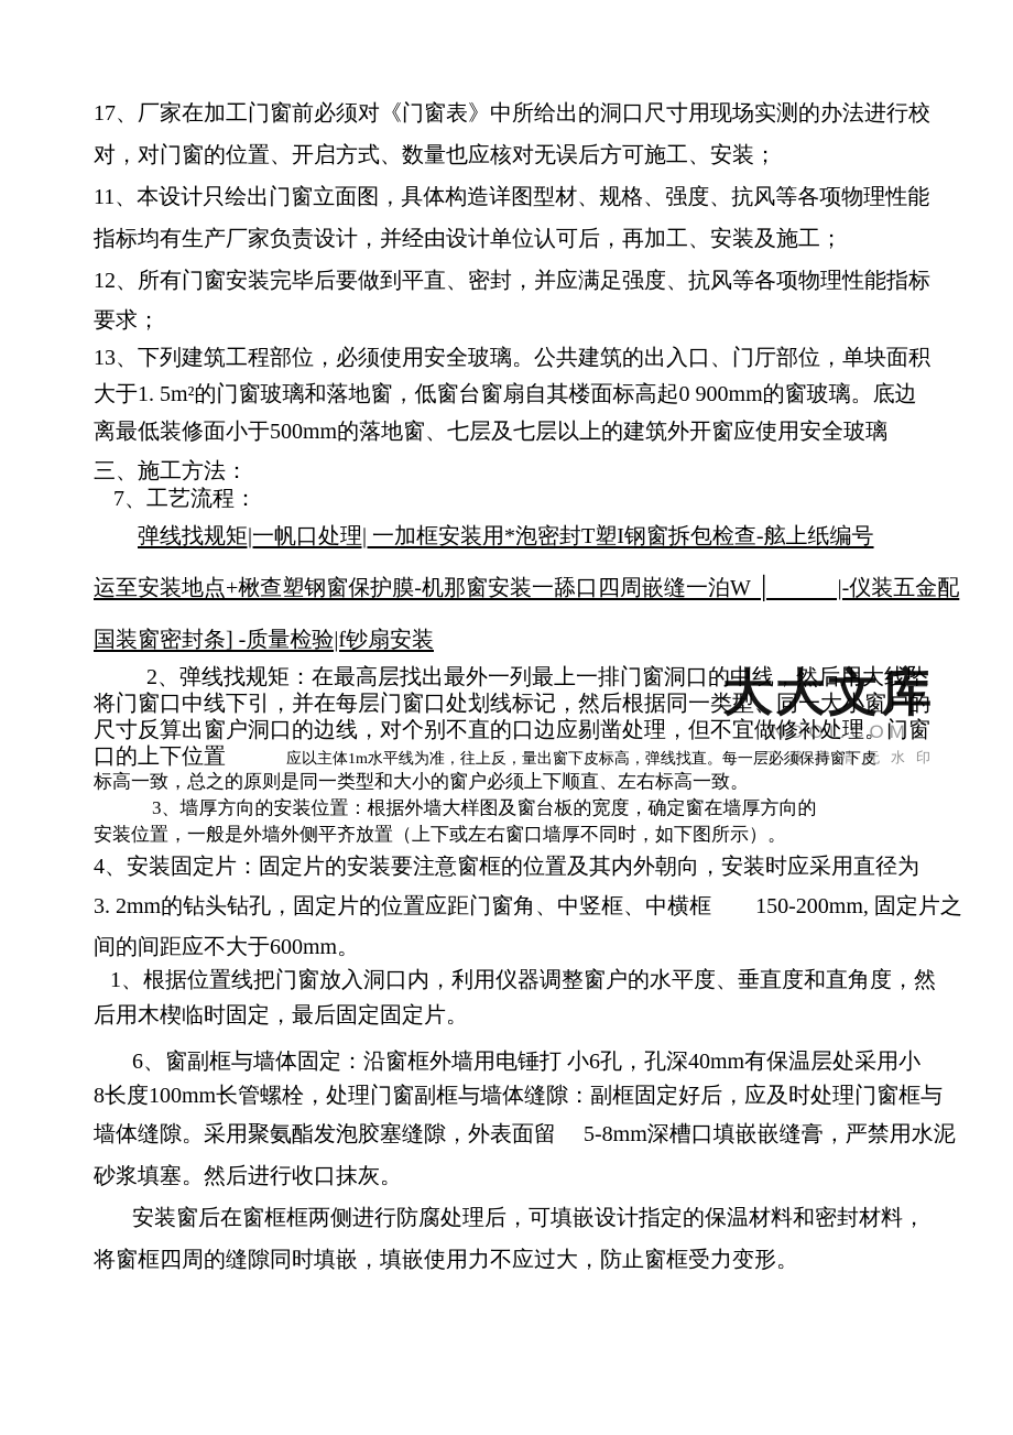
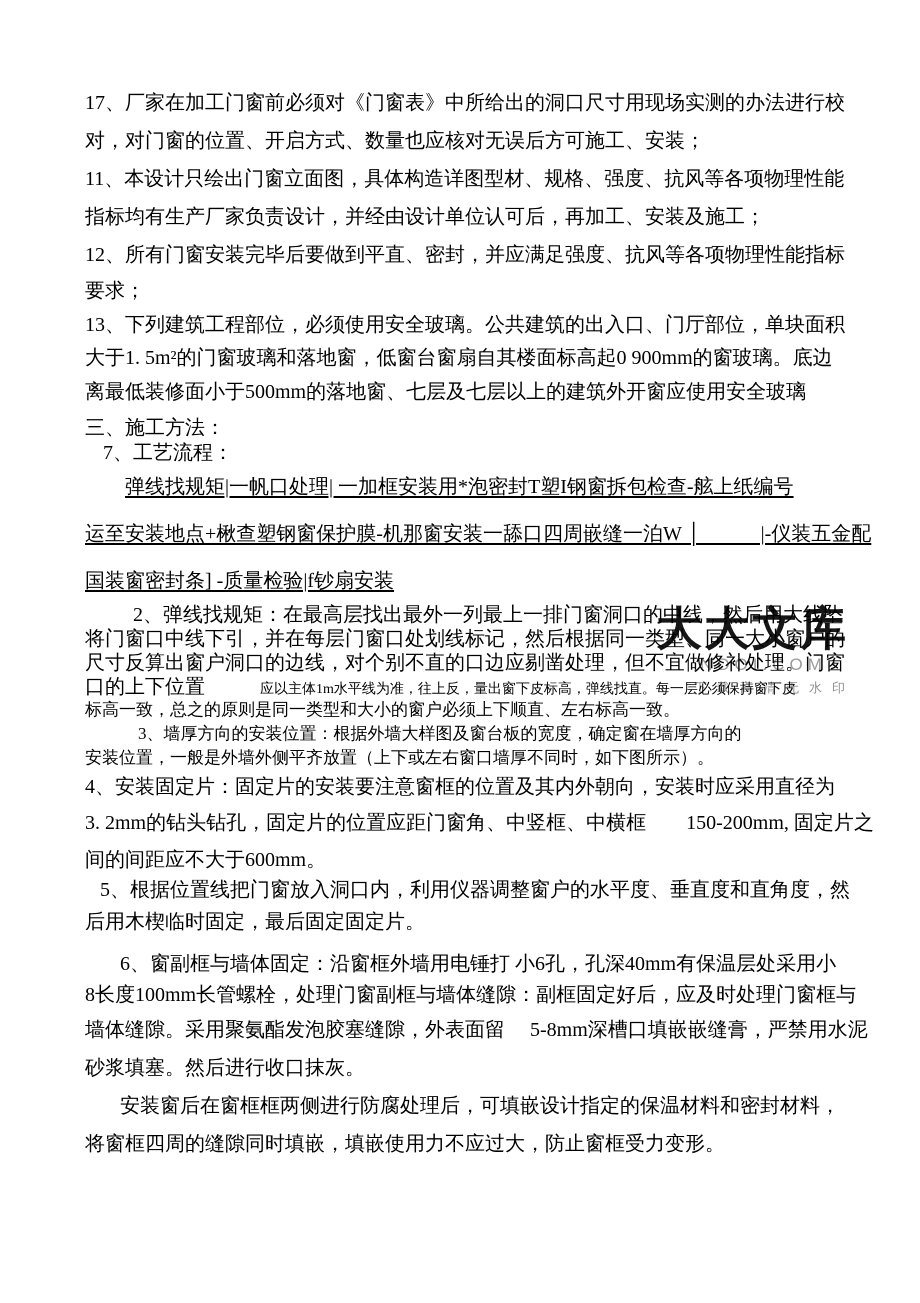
  大大文库
  NDOI.COM
  下载高清无水印
  17、厂家在加工门窗前必须对《门窗表》中所给出的洞口尺寸用现场实测的办法进行校
  对，对门窗的位置、开启方式、数量也应核对无误后方可施工、安装；
  11、本设计只绘出门窗立面图，具体构造详图型材、规格、强度、抗风等各项物理性能
  指标均有生产厂家负责设计，并经由设计单位认可后，再加工、安装及施工；
  12、所有门窗安装完毕后要做到平直、密封，并应满足强度、抗风等各项物理性能指标
  要求；
  13、下列建筑工程部位，必须使用安全玻璃。公共建筑的出入口、门厅部位，单块面积
  大于1. 5m²的门窗玻璃和落地窗，低窗台窗扇自其楼面标高起0 900mm的窗玻璃。底边
  离最低装修面小于500mm的落地窗、七层及七层以上的建筑外开窗应使用安全玻璃
  三、施工方法：
  7、工艺流程：
  弹线找规矩|一帆口处理| 一加框安装用*泡密封T塑I钢窗拆包检查-舷上纸编号
  运至安装地点+楸查塑钢窗保护膜-机那窗安装一舔口四周嵌缝一泊W │ |-仪装五金配
  国装窗密封条] -质量检验|f钞扇安装
  2、弹线找规矩：在最高层找出最外一列最上一排门窗洞口的中线，然后用大线坠
  将门窗口中线下引，并在每层门窗口处划线标记，然后根据同一类型、同一大小窗户的
  尺寸反算出窗户洞口的边线，对个别不直的口边应剔凿处理，但不宜做修补处理。门窗
  口的上下位置 应以主体1m水平线为准，往上反，量出窗下皮标高，弹线找直。每一层必须保持窗下皮
  标高一致，总之的原则是同一类型和大小的窗户必须上下顺直、左右标高一致。
  3、墙厚方向的安装位置：根据外墙大样图及窗台板的宽度，确定窗在墙厚方向的
  安装位置，一般是外墙外侧平齐放置（上下或左右窗口墙厚不同时，如下图所示）。
  4、安装固定片：固定片的安装要注意窗框的位置及其内外朝向，安装时应采用直径为
  3. 2mm的钻头钻孔，固定片的位置应距门窗角、中竖框、中横框 150-200mm, 固定片之
  间的间距应不大于600mm。
- 1、根据位置线把门窗放入洞口内，利用仪器调整窗户的水平度、垂直度和直角度，然
+ 5、根据位置线把门窗放入洞口内，利用仪器调整窗户的水平度、垂直度和直角度，然
  后用木楔临时固定，最后固定固定片。
  6、窗副框与墙体固定：沿窗框外墙用电锤打 小6孔，孔深40mm有保温层处采用小
  8长度100mm长管螺栓，处理门窗副框与墙体缝隙：副框固定好后，应及时处理门窗框与
  墙体缝隙。采用聚氨酯发泡胶塞缝隙，外表面留 5-8mm深槽口填嵌嵌缝膏，严禁用水泥
  砂浆填塞。然后进行收口抹灰。
  安装窗后在窗框框两侧进行防腐处理后，可填嵌设计指定的保温材料和密封材料，
  将窗框四周的缝隙同时填嵌，填嵌使用力不应过大，防止窗框受力变形。
